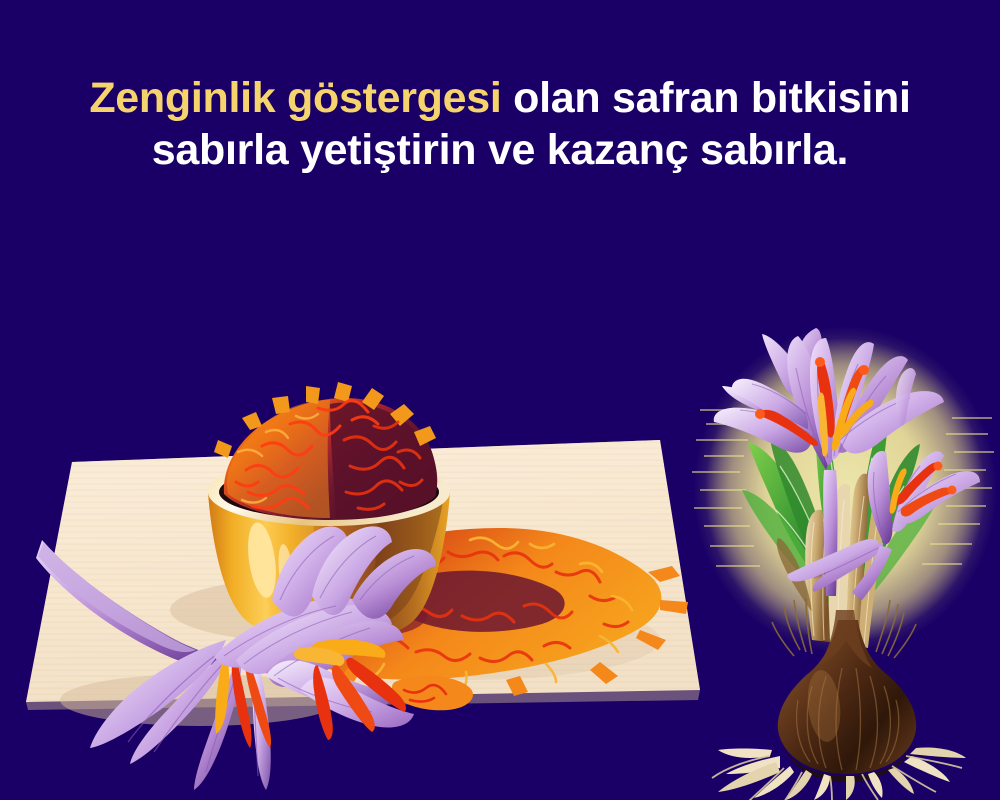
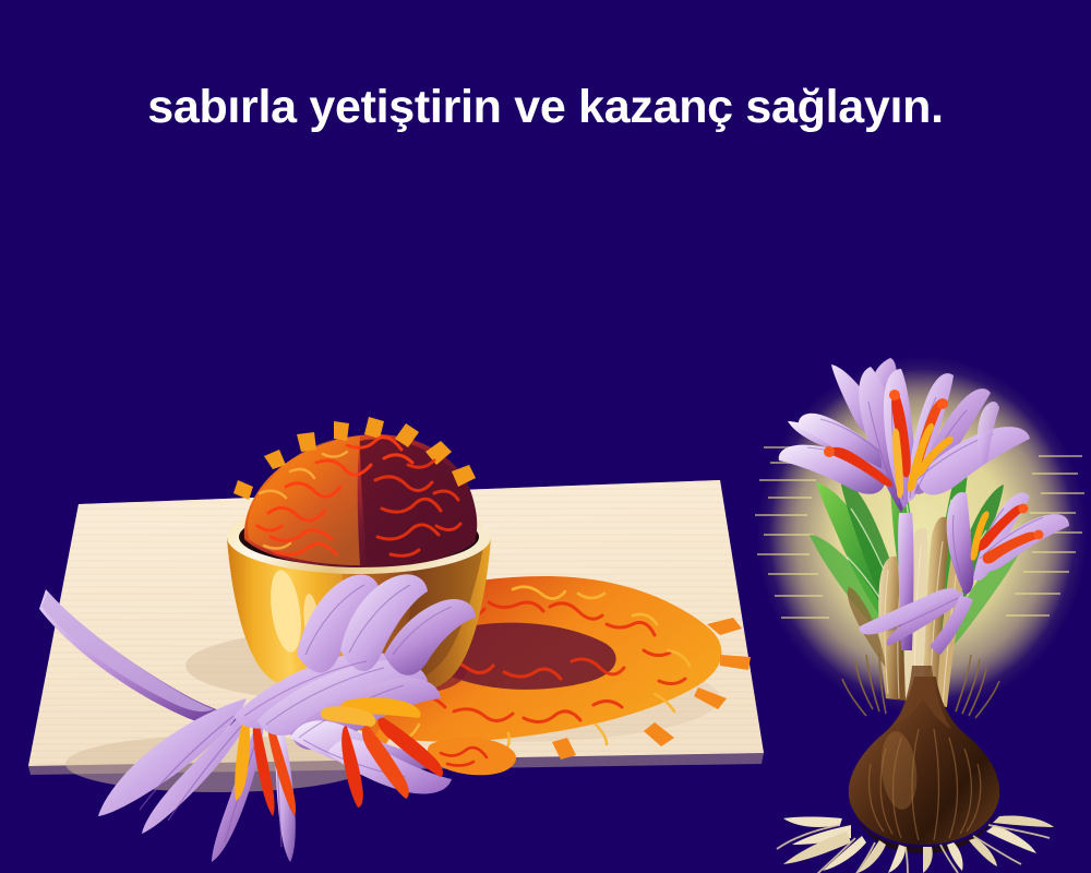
- Zenginlik göstergesi olan safran bitkisini
- sabırla yetiştirin ve kazanç sabırla.
+ sabırla yetiştirin ve kazanç sağlayın.
